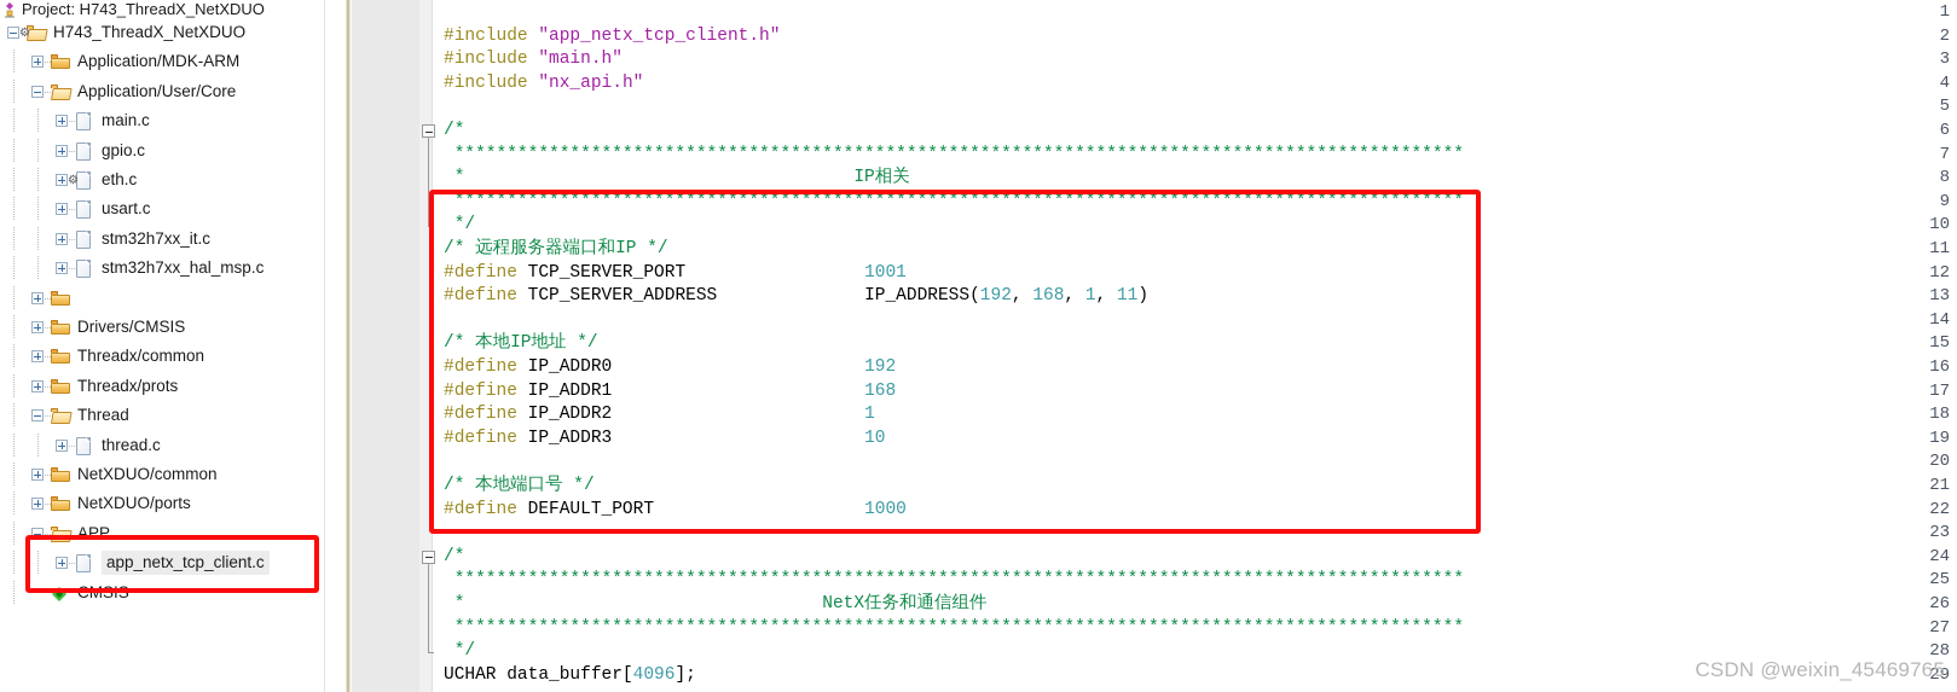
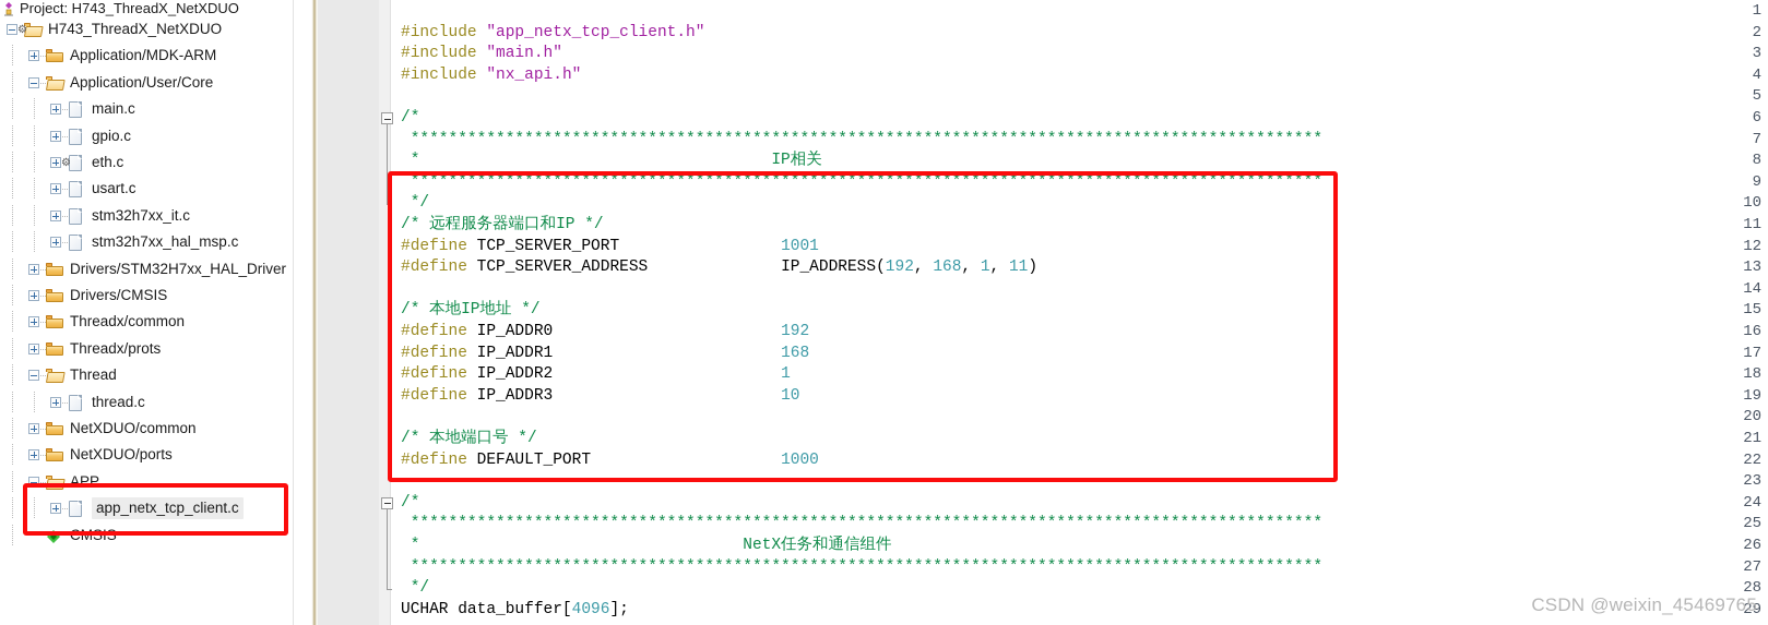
  Project: H743_ThreadX_NetXDUO
  ⚙
  H743_ThreadX_NetXDUO
  Application/MDK-ARM
  Application/User/Core
  main.c
  gpio.c
  ⚙
  eth.c
  usart.c
  stm32h7xx_it.c
  stm32h7xx_hal_msp.c
+ Drivers/STM32H7xx_HAL_Driver
  Drivers/CMSIS
  Threadx/common
  Threadx/prots
  Thread
  thread.c
  NetXDUO/common
  NetXDUO/ports
  APP
  app_netx_tcp_client.c
  CMSIS
  1
  2
  3
  4
  5
  6
  7
  8
  9
  10
  11
  12
  13
  14
  15
  16
  17
  18
  19
  20
  21
  22
  23
  24
  25
  26
  27
  28
  29
  #include "app_netx_tcp_client.h"
  #include "main.h"
  #include "nx_api.h"
  /*
  ************************************************************************************************
  * IP相关
  ************************************************************************************************
  */
  /* 远程服务器端口和IP */
  #define TCP_SERVER_PORT 1001
  #define TCP_SERVER_ADDRESS IP_ADDRESS(192, 168, 1, 11)
  /* 本地IP地址 */
  #define IP_ADDR0 192
  #define IP_ADDR1 168
  #define IP_ADDR2 1
  #define IP_ADDR3 10
  /* 本地端口号 */
  #define DEFAULT_PORT 1000
  /*
  ************************************************************************************************
  * NetX任务和通信组件
  ************************************************************************************************
  */
  UCHAR data_buffer[4096];
  CSDN @weixin_45469765
